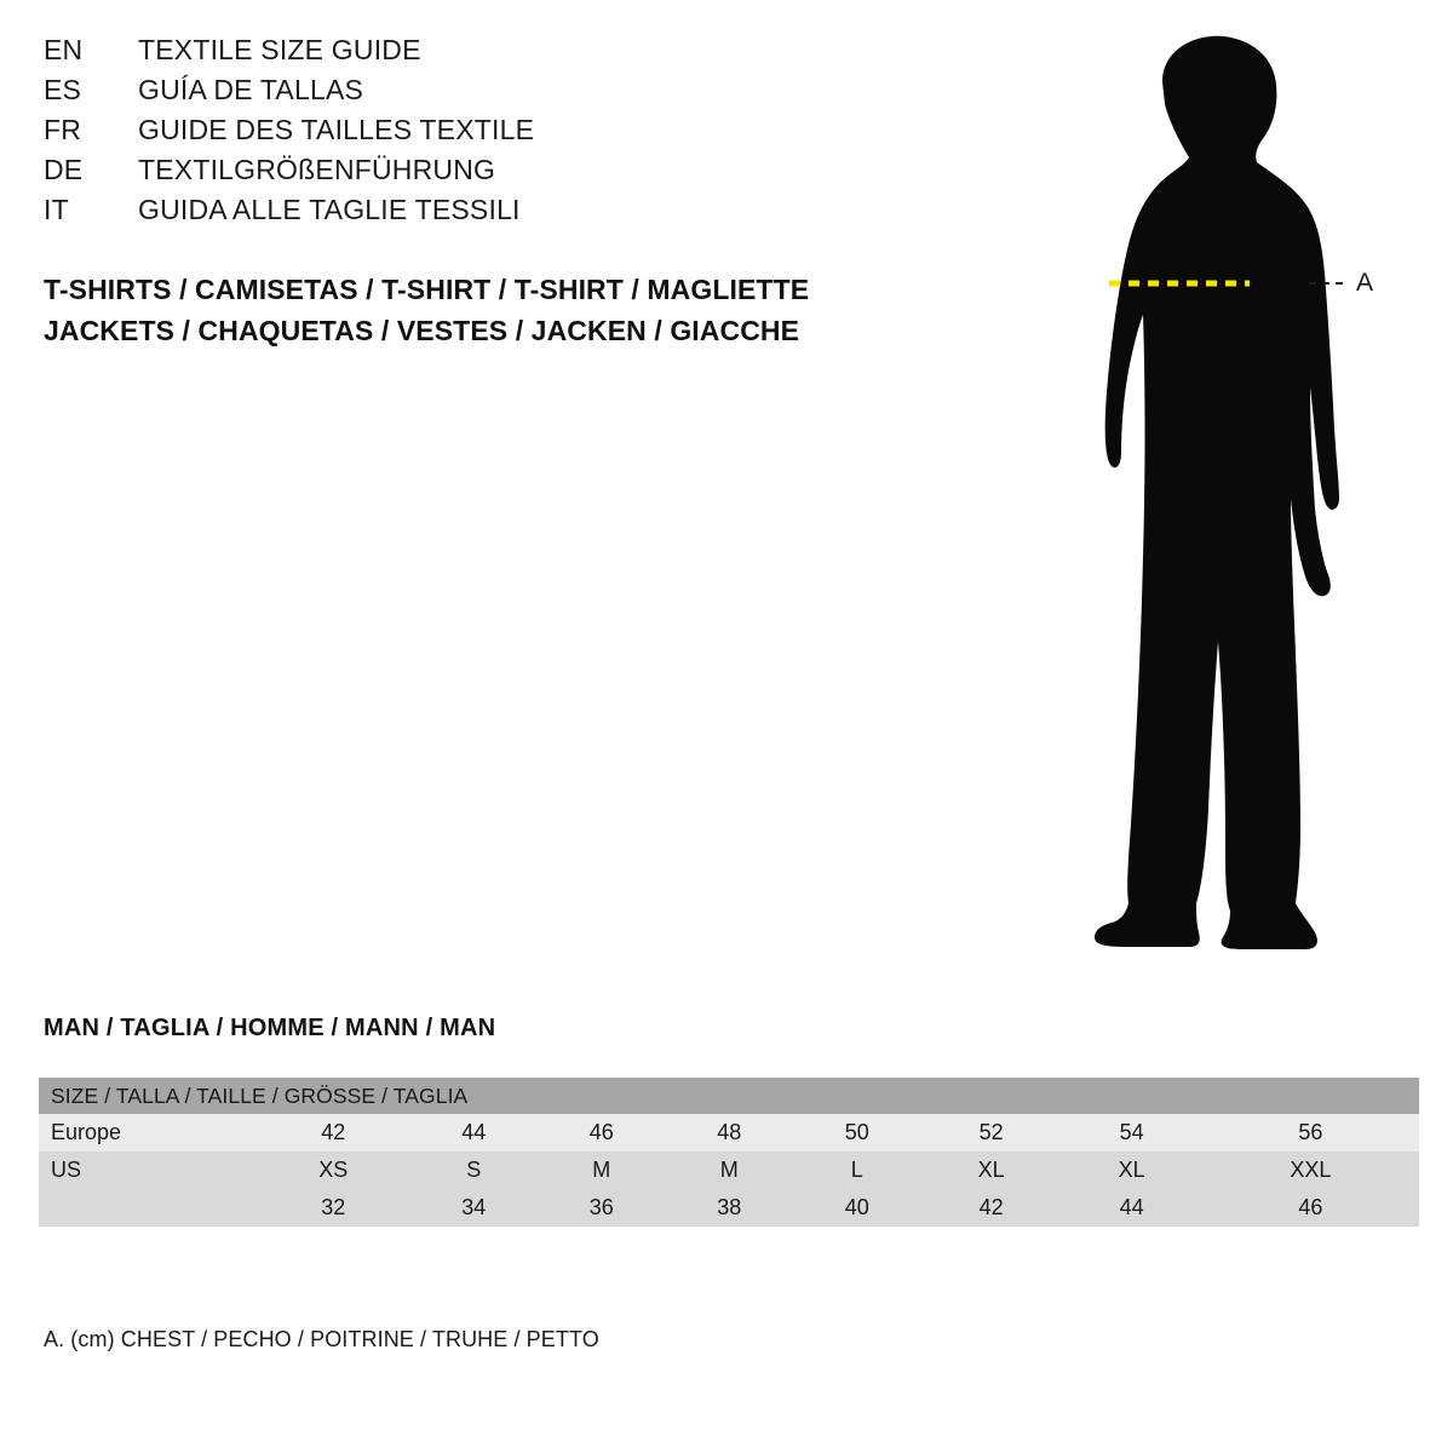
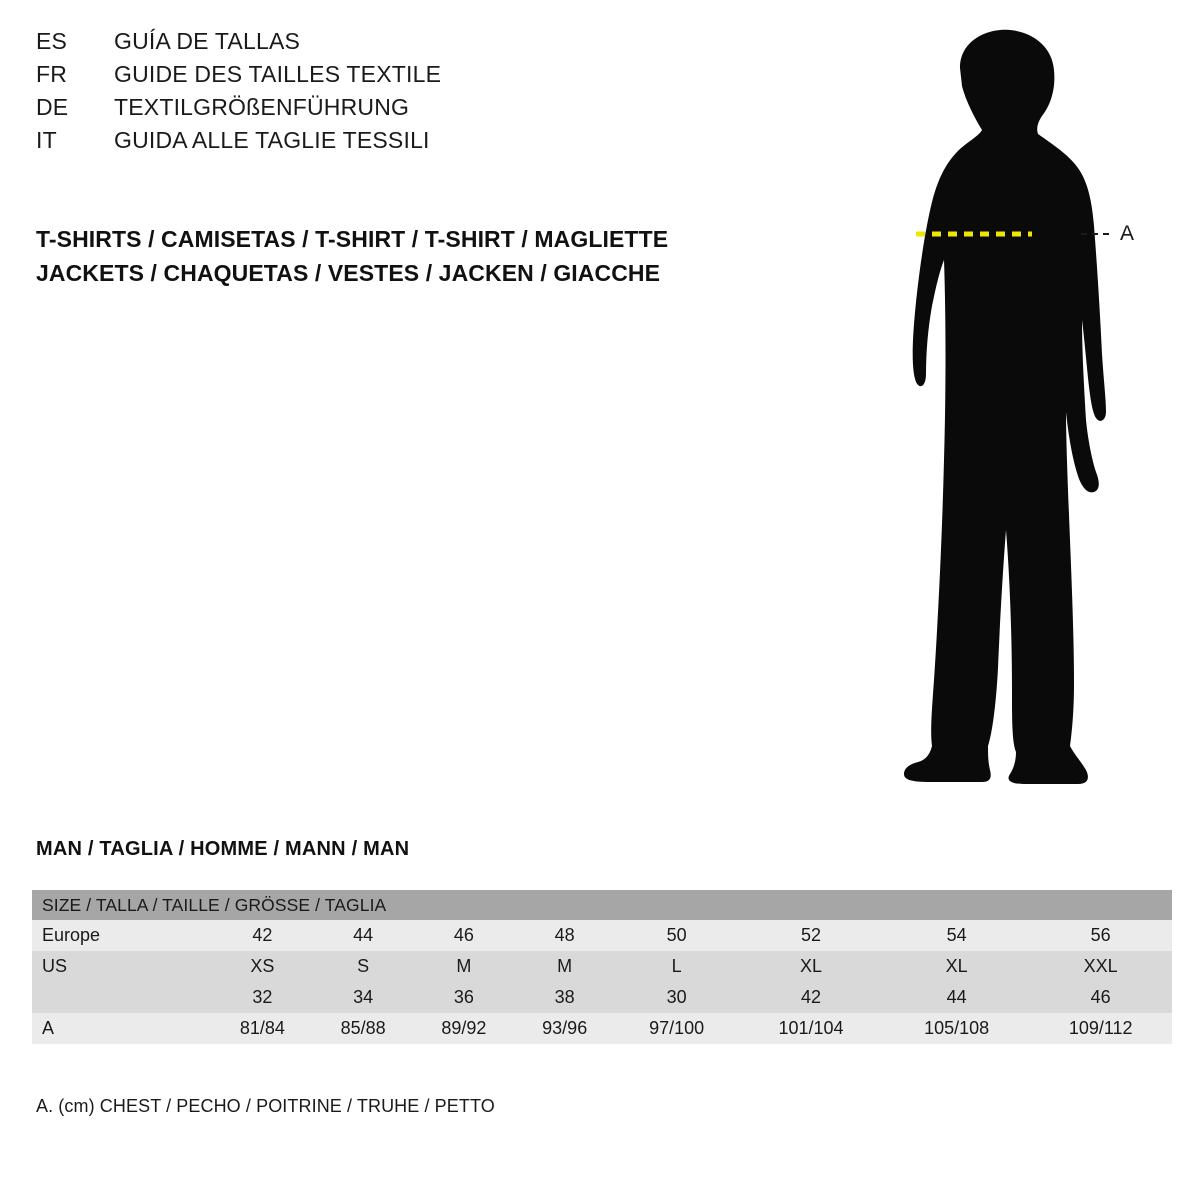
- EN
- TEXTILE SIZE GUIDE
  ES
  GUÍA DE TALLAS
  FR
  GUIDE DES TAILLES TEXTILE
  DE
  TEXTILGRÖßENFÜHRUNG
  IT
  GUIDA ALLE TAGLIE TESSILI
  T-SHIRTS / CAMISETAS / T-SHIRT / T-SHIRT / MAGLIETTE
  JACKETS / CHAQUETAS / VESTES / JACKEN / GIACCHE
  A
  MAN / TAGLIA / HOMME / MANN / MAN
  SIZE / TALLA / TAILLE / GRÖSSE / TAGLIA
  Europe	42	44	46	48	50	52	54	56
  US	XS	S	M	M	L	XL	XL	XXL
- 	32	34	36	38	40	42	44	46
+ 	32	34	36	38	30	42	44	46
+ A	81/84	85/88	89/92	93/96	97/100	101/104	105/108	109/112
  A. (cm) CHEST / PECHO / POITRINE / TRUHE / PETTO
